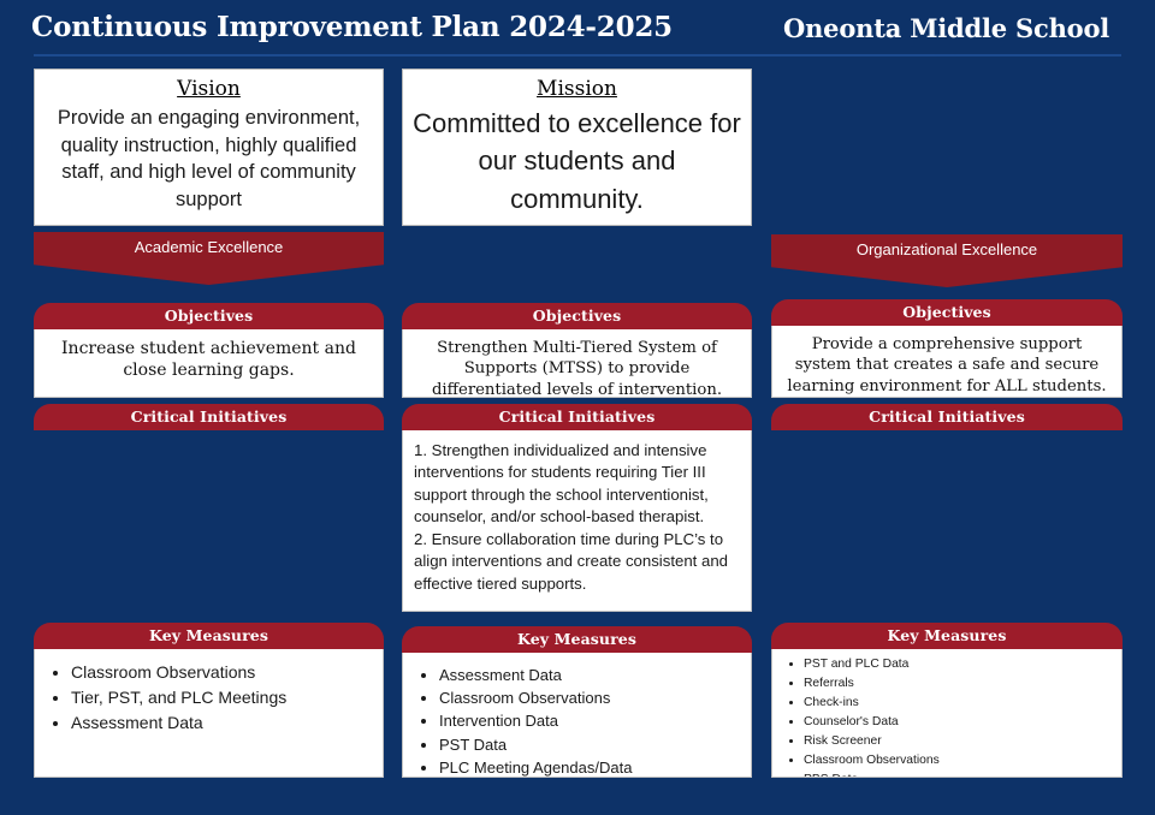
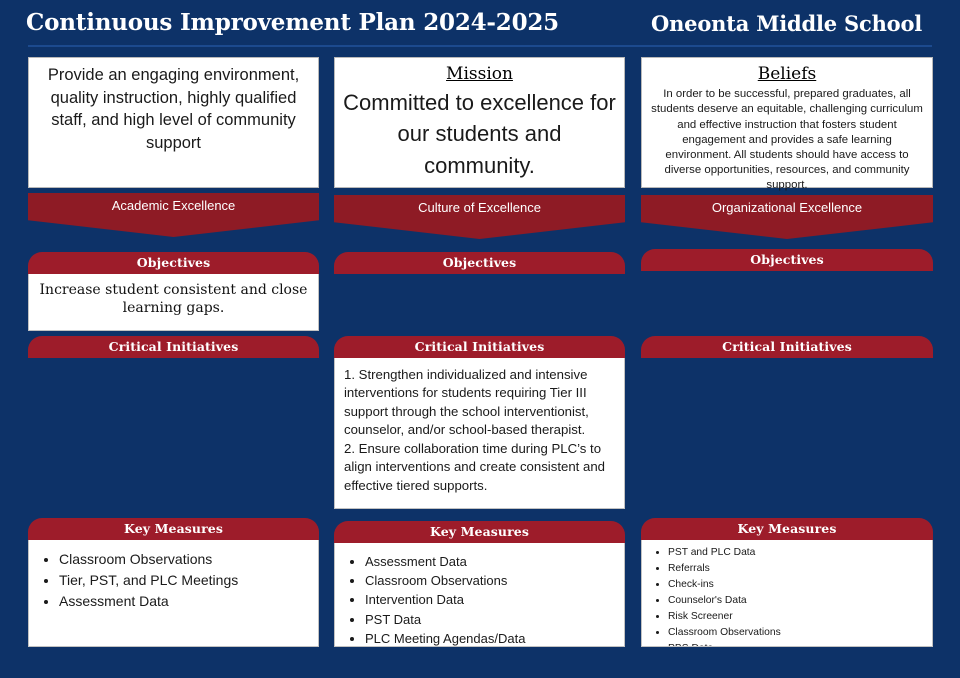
  Continuous Improvement Plan 2024-2025
  Oneonta Middle School
- Vision
  Provide an engaging environment, quality instruction, highly qualified staff, and high level of community support
  Academic Excellence
  Objectives
- Increase student achievement and close learning gaps.
+ Increase student consistent and close learning gaps.
  Critical Initiatives
  Key Measures
  Classroom Observations
  Tier, PST, and PLC Meetings
  Assessment Data
  Mission
  Committed to excellence for our students and community.
+ Culture of Excellence
  Objectives
- Strengthen Multi-Tiered System of Supports (MTSS) to provide differentiated levels of intervention.
  Critical Initiatives
  1. Strengthen individualized and intensive interventions for students requiring Tier III support through the school interventionist, counselor, and/or school-based therapist.
  2. Ensure collaboration time during PLC’s to align interventions and create consistent and effective tiered supports.
  Key Measures
  Assessment Data
  Classroom Observations
  Intervention Data
  PST Data
  PLC Meeting Agendas/Data
+ Beliefs
+ In order to be successful, prepared graduates, all students deserve an equitable, challenging curriculum and effective instruction that fosters student engagement and provides a safe learning environment. All students should have access to diverse opportunities, resources, and community support.
  Organizational Excellence
  Objectives
- Provide a comprehensive support system that creates a safe and secure learning environment for ALL students.
  Critical Initiatives
  Key Measures
  PST and PLC Data
  Referrals
  Check-ins
  Counselor's Data
  Risk Screener
  Classroom Observations
